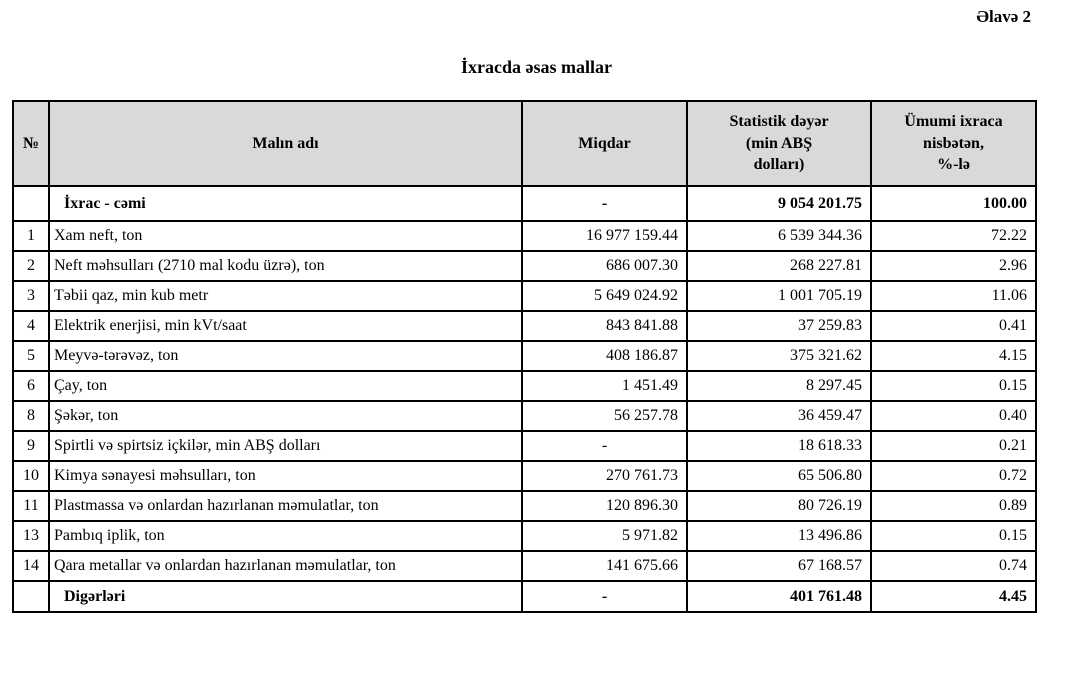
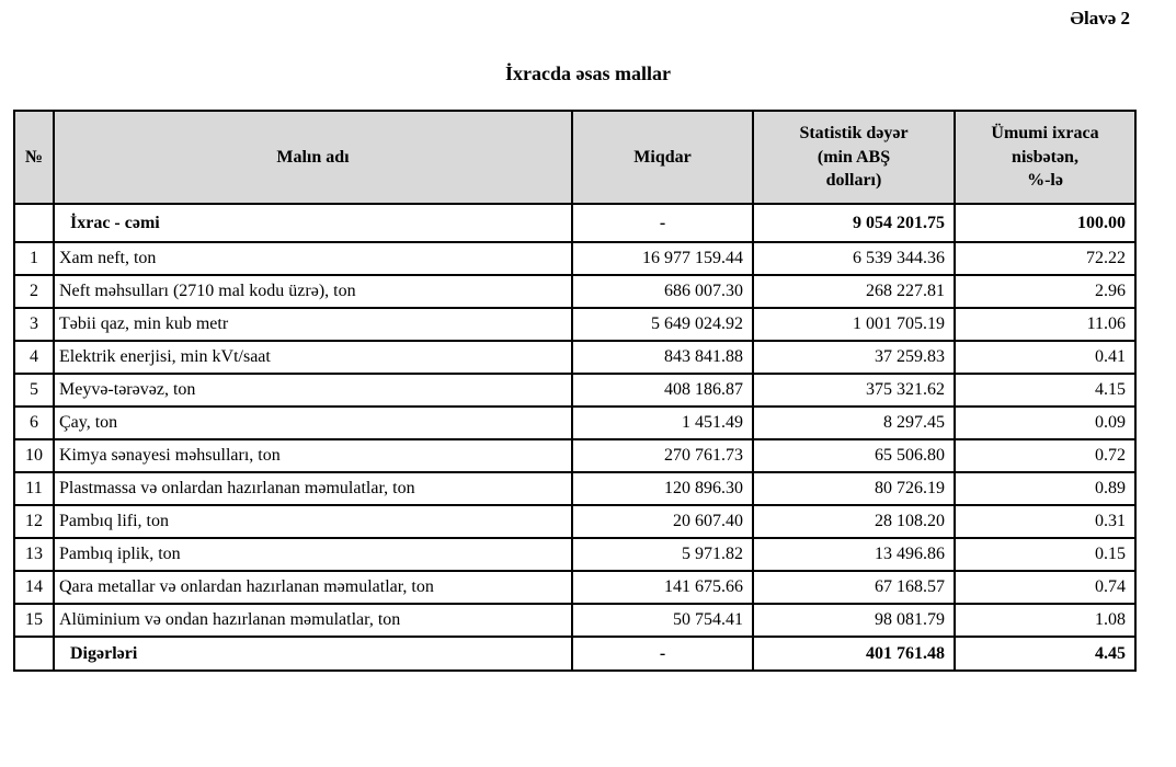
  Əlavə 2
  İxracda əsas mallar
  №	Malın adı	Miqdar	Statistik dəyər (min ABŞ dolları)	Ümumi ixraca nisbətən, %-lə
  	İxrac - cəmi	-	9 054 201.75	100.00
  1	Xam neft, ton	16 977 159.44	6 539 344.36	72.22
  2	Neft məhsulları (2710 mal kodu üzrə), ton	686 007.30	268 227.81	2.96
  3	Təbii qaz, min kub metr	5 649 024.92	1 001 705.19	11.06
  4	Elektrik enerjisi, min kVt/saat	843 841.88	37 259.83	0.41
  5	Meyvə-tərəvəz, ton	408 186.87	375 321.62	4.15
- 6	Çay, ton	1 451.49	8 297.45	0.15
+ 6	Çay, ton	1 451.49	8 297.45	0.09
- 8	Şəkər, ton	56 257.78	36 459.47	0.40
- 9	Spirtli və spirtsiz içkilər, min ABŞ dolları	-	18 618.33	0.21
  10	Kimya sənayesi məhsulları, ton	270 761.73	65 506.80	0.72
  11	Plastmassa və onlardan hazırlanan məmulatlar, ton	120 896.30	80 726.19	0.89
+ 12	Pambıq lifi, ton	20 607.40	28 108.20	0.31
  13	Pambıq iplik, ton	5 971.82	13 496.86	0.15
  14	Qara metallar və onlardan hazırlanan məmulatlar, ton	141 675.66	67 168.57	0.74
+ 15	Alüminium və ondan hazırlanan məmulatlar, ton	50 754.41	98 081.79	1.08
  	Digərləri	-	401 761.48	4.45
